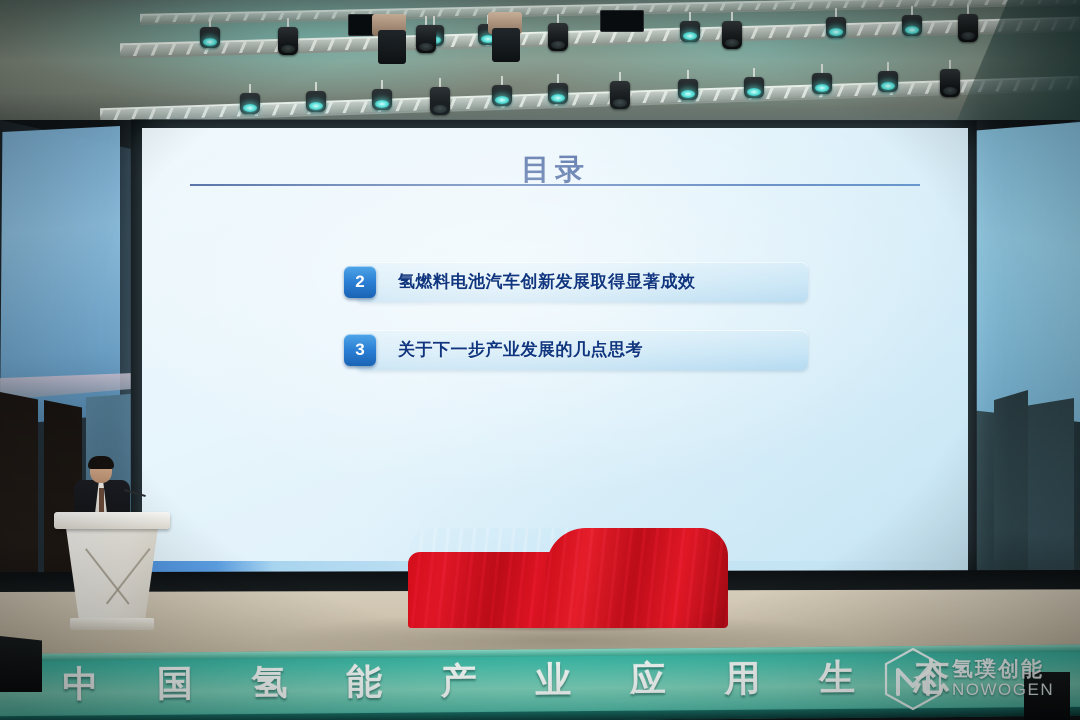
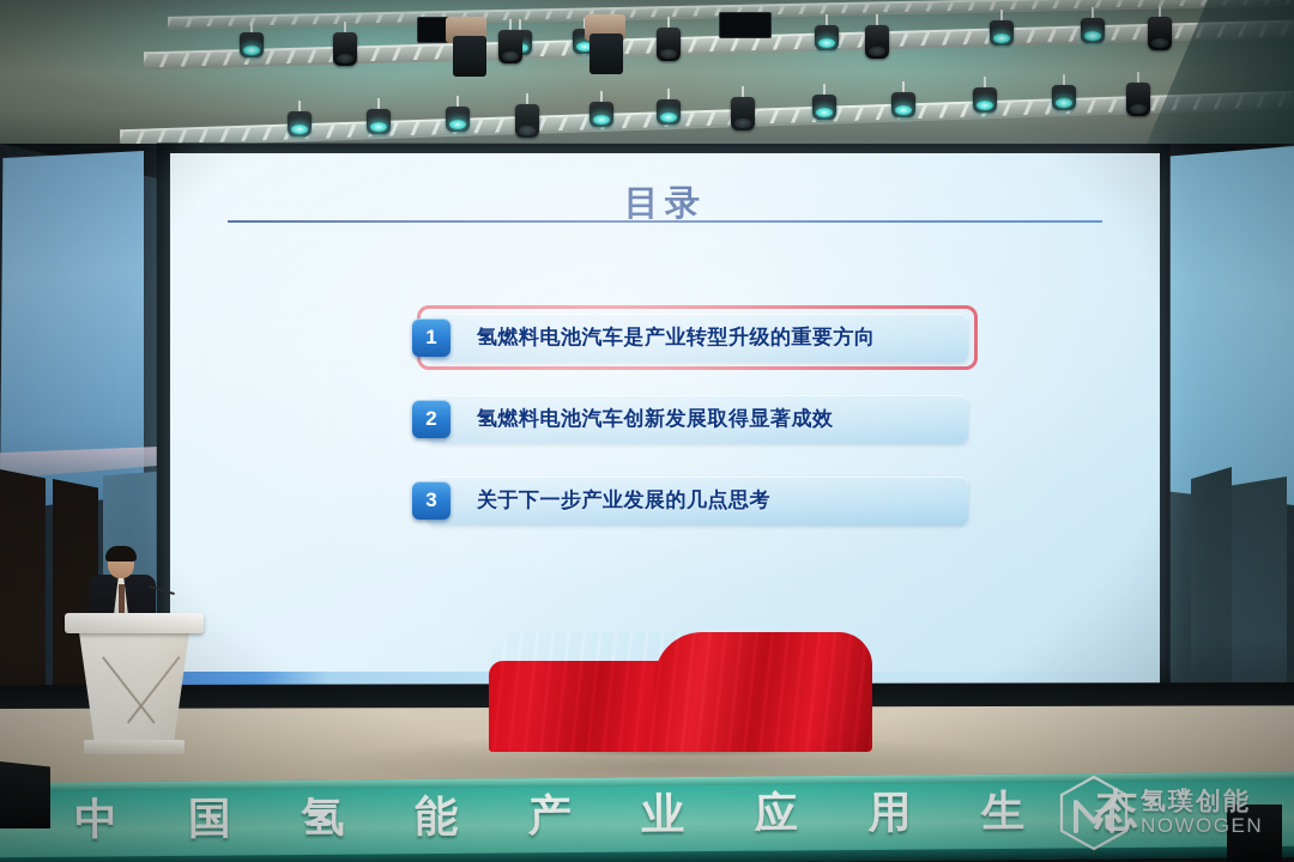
+ 1
+ 氢燃料电池汽车是产业转型升级的重要方向
  2
  氢燃料电池汽车创新发展取得显著成效
  3
  关于下一步产业发展的几点思考
